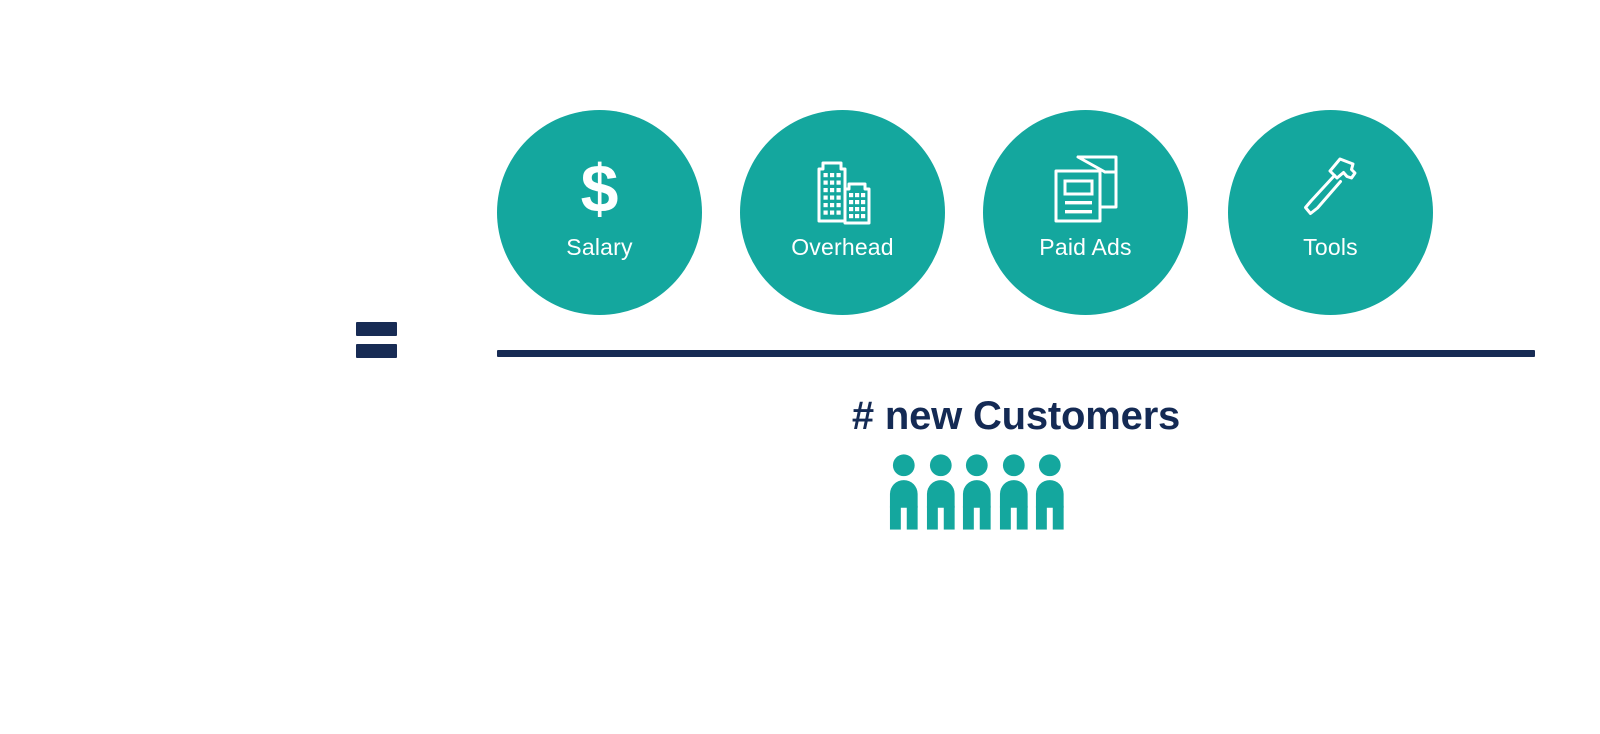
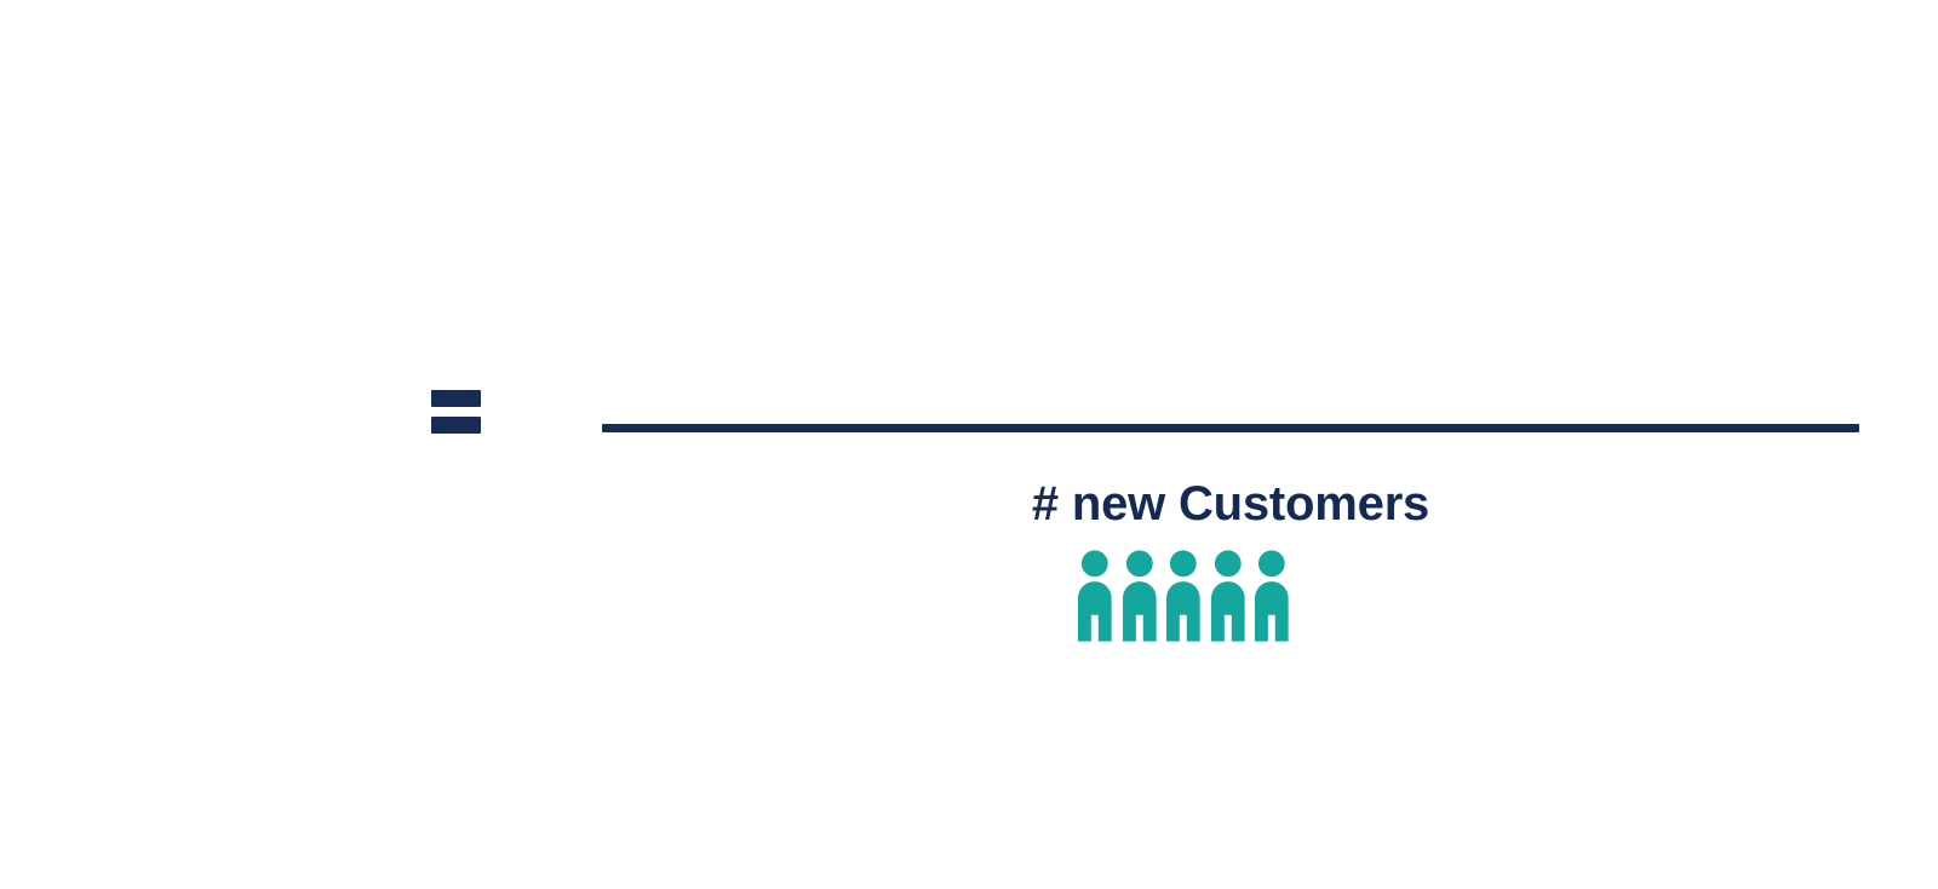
- $
- Salary
- Overhead
- Paid Ads
- Tools
  # new Customers
